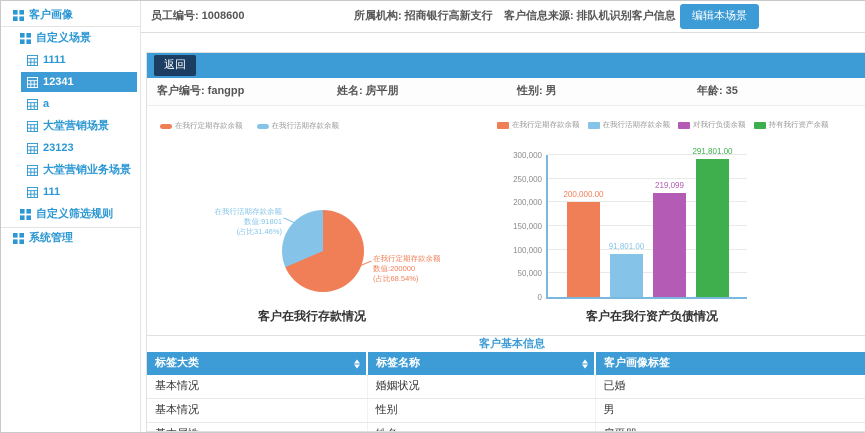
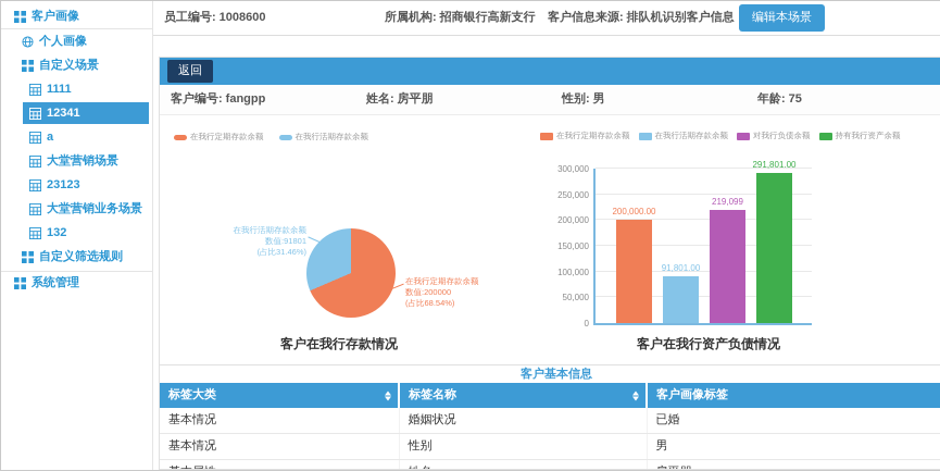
  客户画像
+ 个人画像
  自定义场景
  1111
  12341
  a
  大堂营销场景
  23123
  大堂营销业务场景
- 111
+ 132
  自定义筛选规则
  系统管理
  员工编号: 1008600
  所属机构: 招商银行高新支行
  客户信息来源: 排队机识别客户信息
  编辑本场景
  返回
  客户编号: fangpp
  姓名: 房平朋
  性别: 男
- 年龄: 35
+ 年龄: 75
  在我行定期存款余额
  在我行活期存款余额
  在我行活期存款余额
  数值:91801
  (占比31.46%)
  在我行定期存款余额
  数值:200000
  (占比68.54%)
  客户在我行存款情况
  在我行定期存款余额
  在我行活期存款余额
  对我行负债余额
  持有我行资产余额
  300,000
  250,000
  200,000
  150,000
  100,000
  50,000
  0
  200,000.00
  91,801.00
  219,099
  291,801.00
  客户在我行资产负债情况
  客户基本信息
  标签大类	标签名称	客户画像标签
  基本情况	婚姻状况	已婚
  基本情况	性别	男
